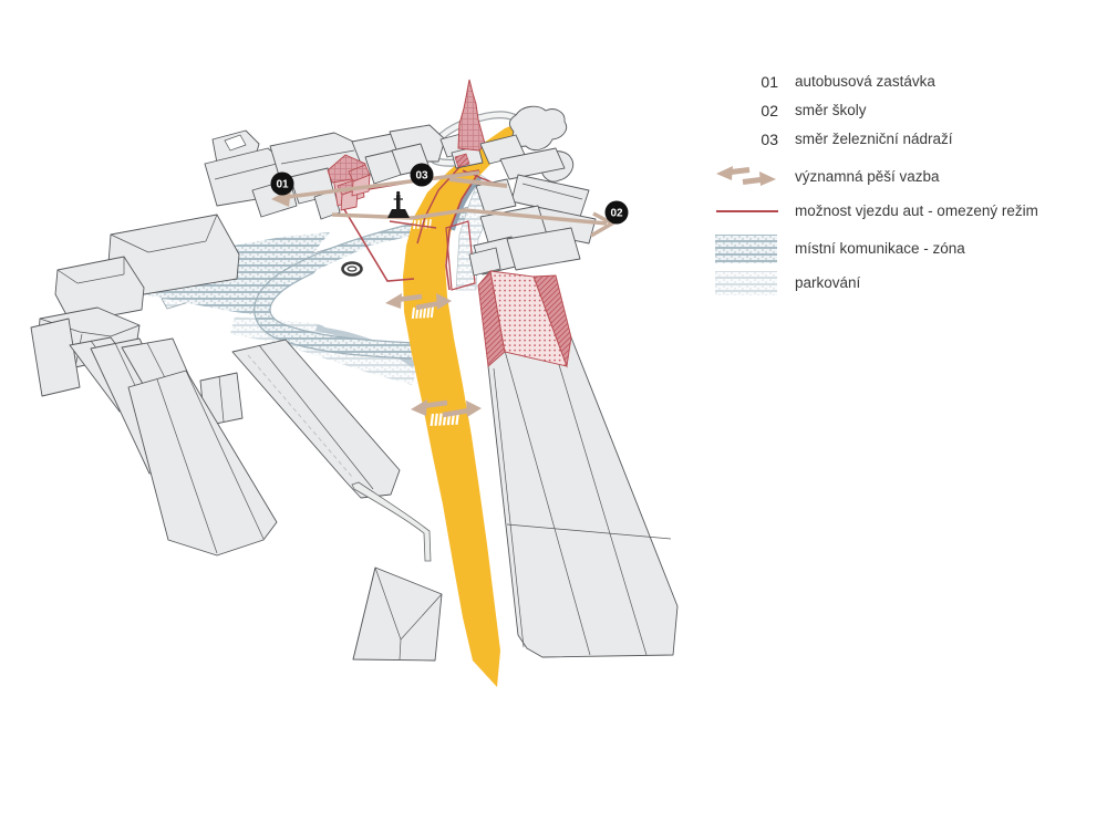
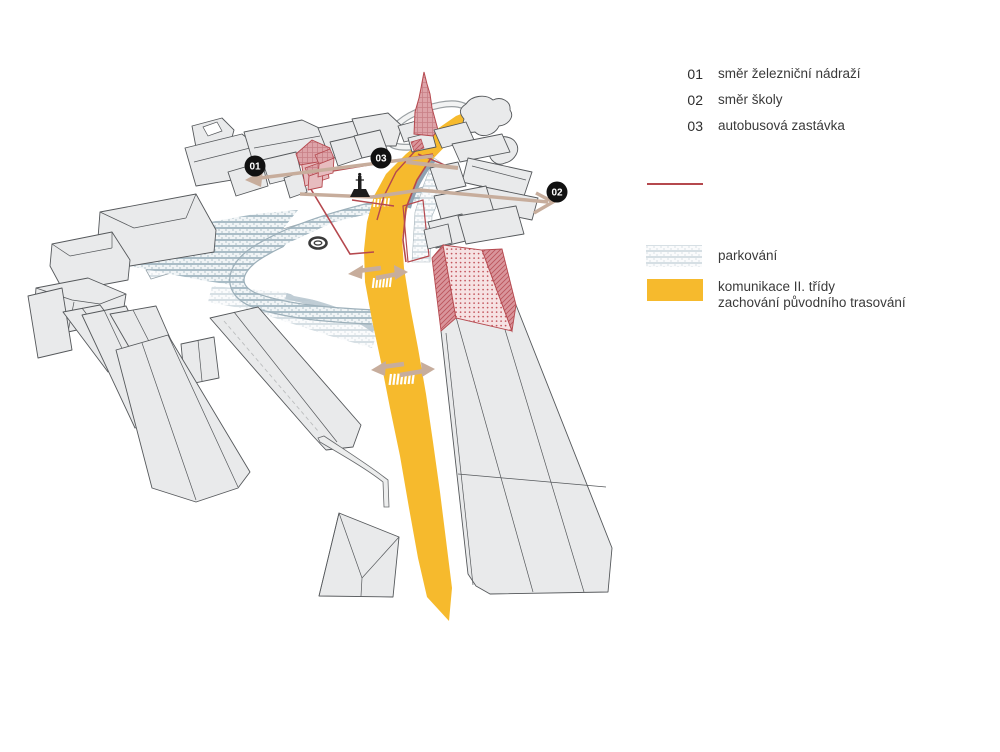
  01
  03
  02
  01
- autobusová zastávka
+ směr železniční nádraží
  02
  směr školy
  03
- směr železniční nádraží
+ autobusová zastávka
- významná pěší vazba
- možnost vjezdu aut - omezený režim
- místní komunikace - zóna
  parkování
+ komunikace II. třídy
+ zachování původního trasování
